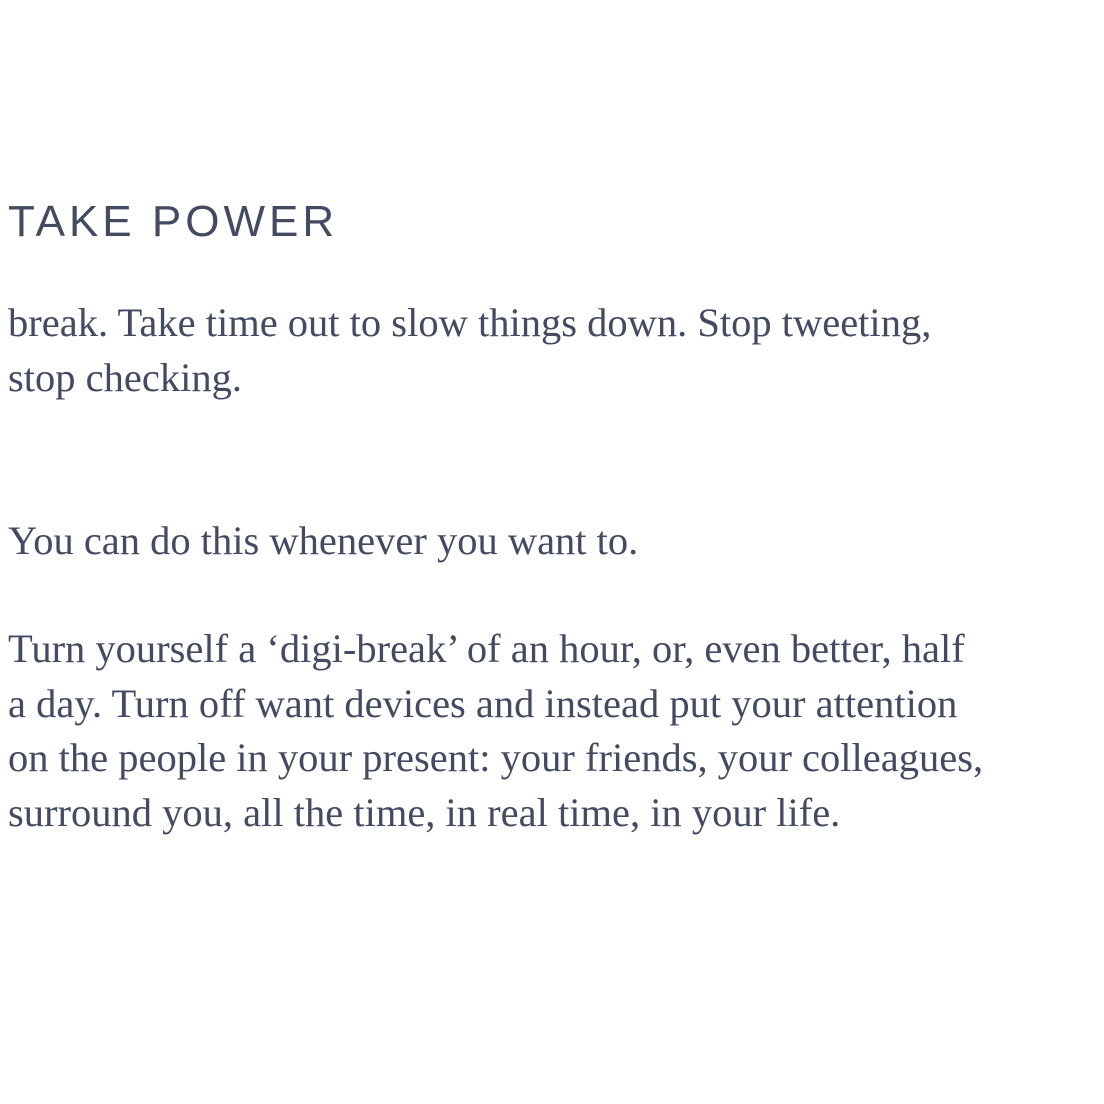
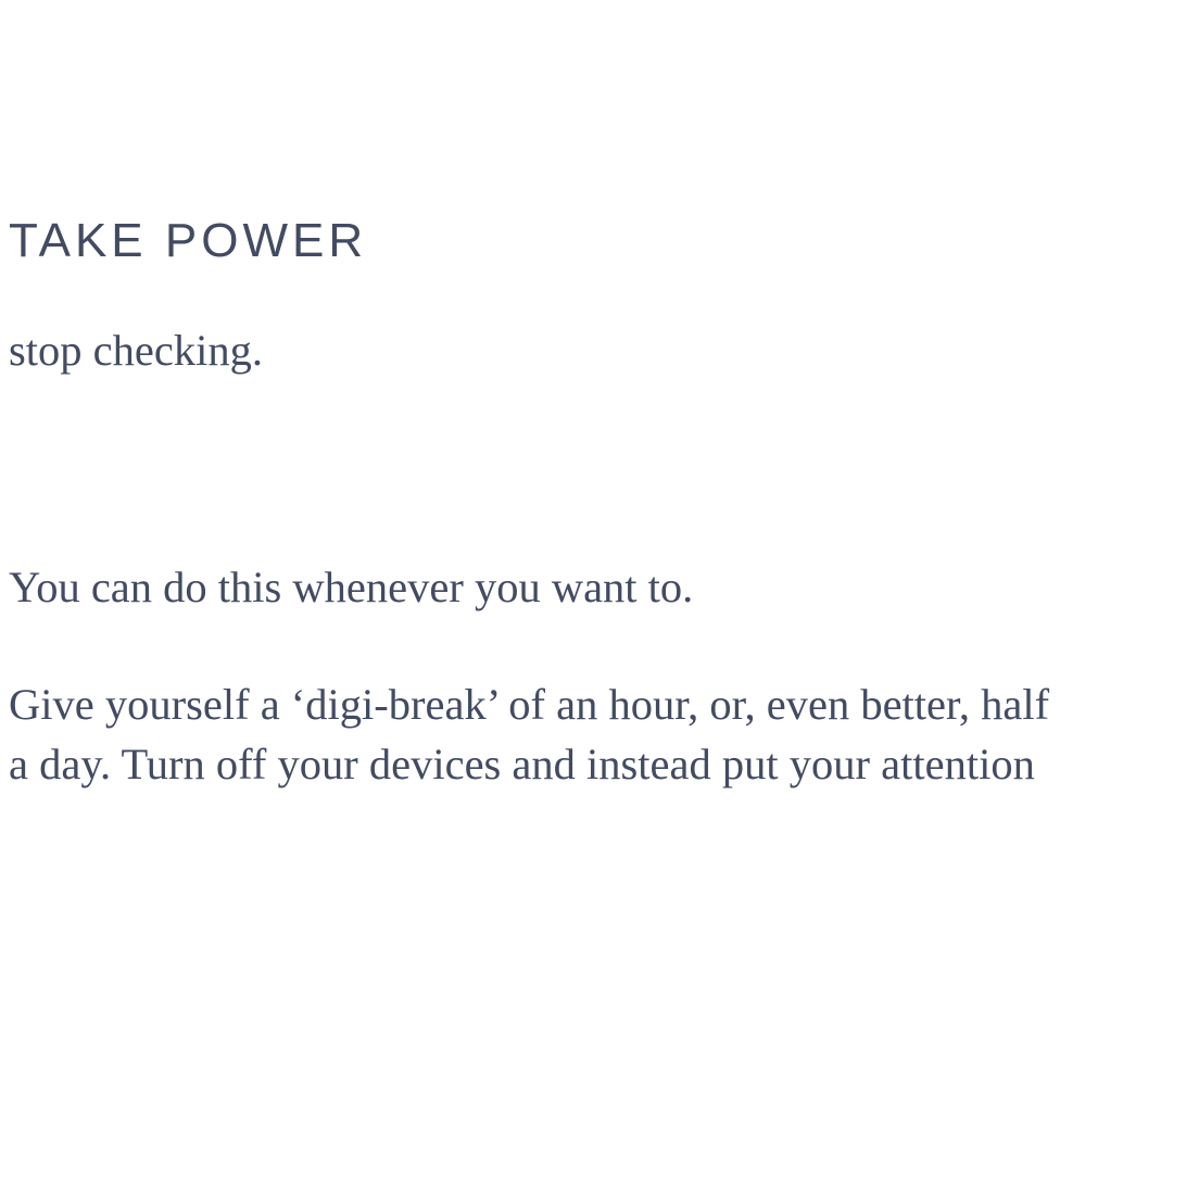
  TAKE POWER
- break. Take time out to slow things down. Stop tweeting,
  stop checking.
  You can do this whenever you want to.
- Turn yourself a ‘digi-break’ of an hour, or, even better, half
+ Give yourself a ‘digi-break’ of an hour, or, even better, half
- a day. Turn off want devices and instead put your attention
+ a day. Turn off your devices and instead put your attention
- on the people in your present: your friends, your colleagues,
- surround you, all the time, in real time, in your life.
